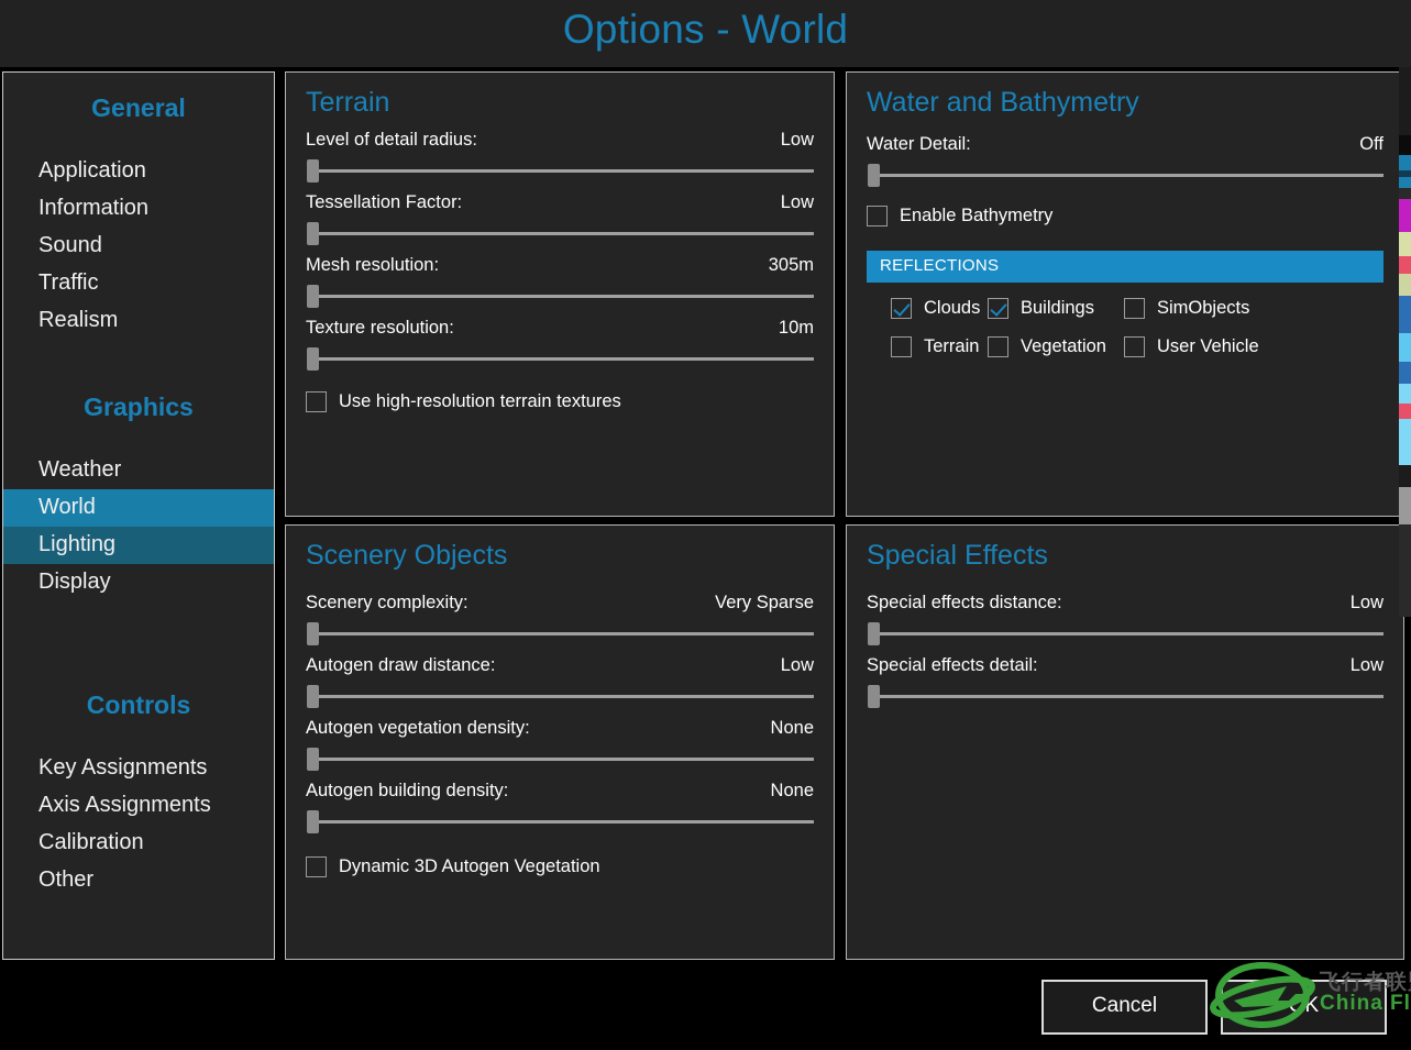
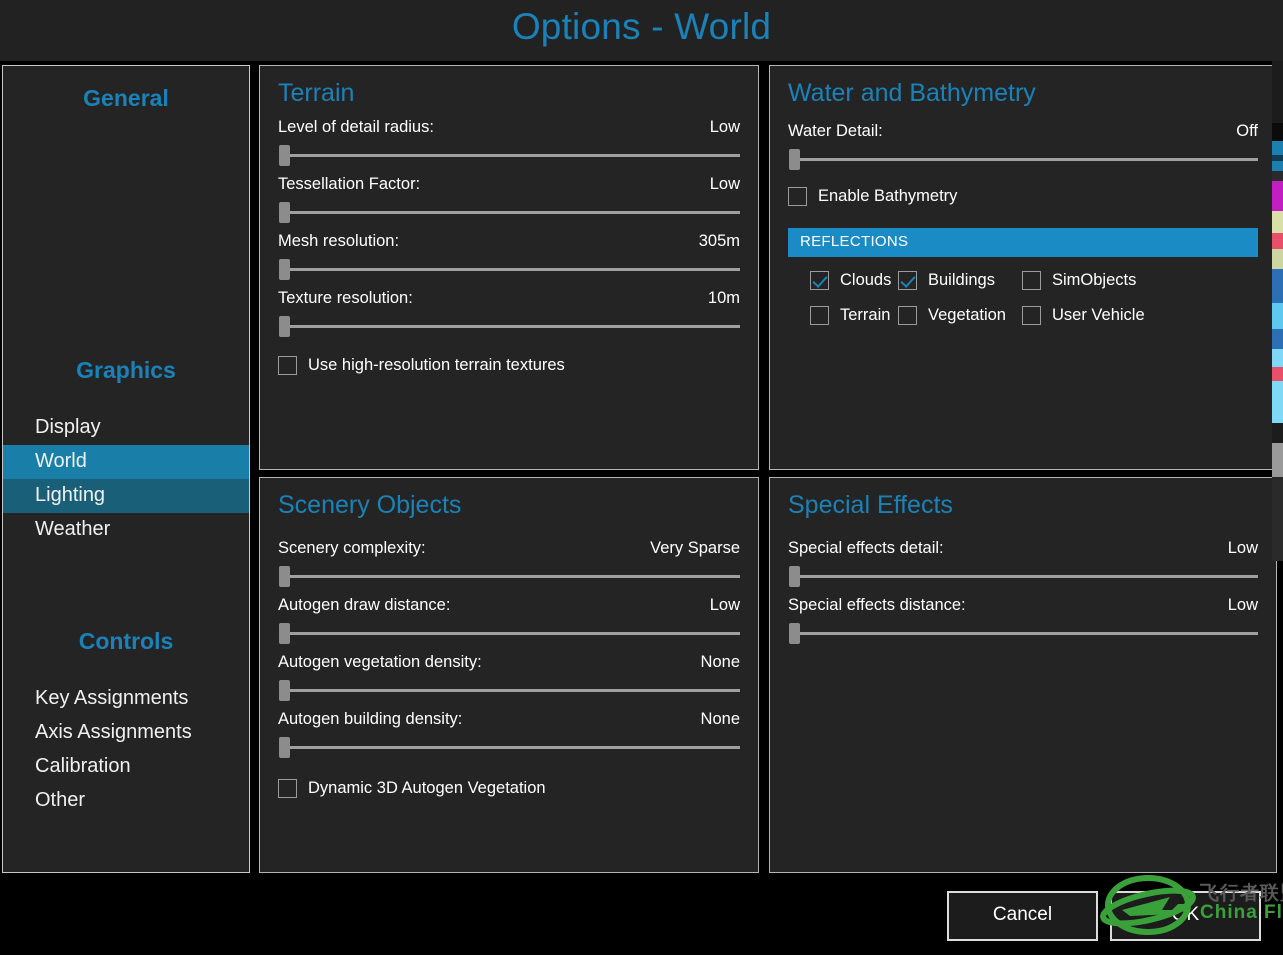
  Options - World
  General
- Application
- Information
- Sound
- Traffic
- Realism
  Graphics
- Weather
+ Display
  World
  Lighting
- Display
+ Weather
  Controls
  Key Assignments
  Axis Assignments
  Calibration
  Other
  Terrain
  Level of detail radius:
  Low
  Tessellation Factor:
  Low
  Mesh resolution:
  305m
  Texture resolution:
  10m
  Use high-resolution terrain textures
  Water and Bathymetry
  Water Detail:
  Off
  Enable Bathymetry
  REFLECTIONS
  Clouds
  Buildings
  SimObjects
  Terrain
  Vegetation
  User Vehicle
  Scenery Objects
  Scenery complexity:
  Very Sparse
  Autogen draw distance:
  Low
  Autogen vegetation density:
  None
  Autogen building density:
  None
  Dynamic 3D Autogen Vegetation
  Special Effects
- Special effects distance:
+ Special effects detail:
  Low
- Special effects detail:
+ Special effects distance:
  Low
  Cancel
  OK
  飞行者联
  China Fl
